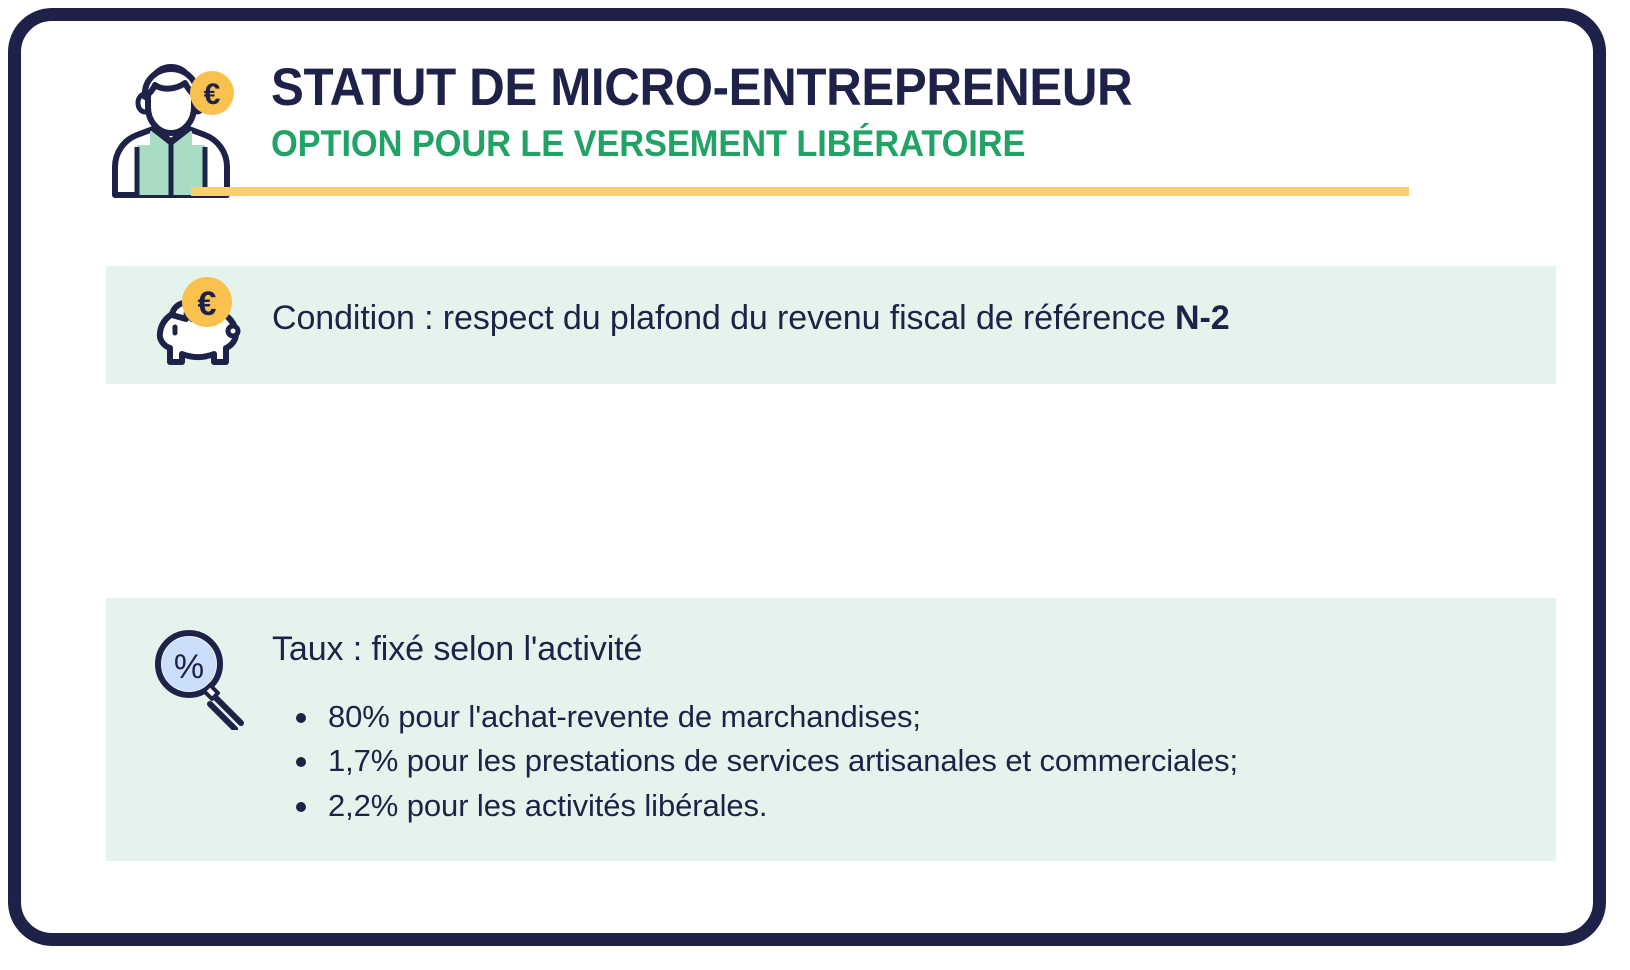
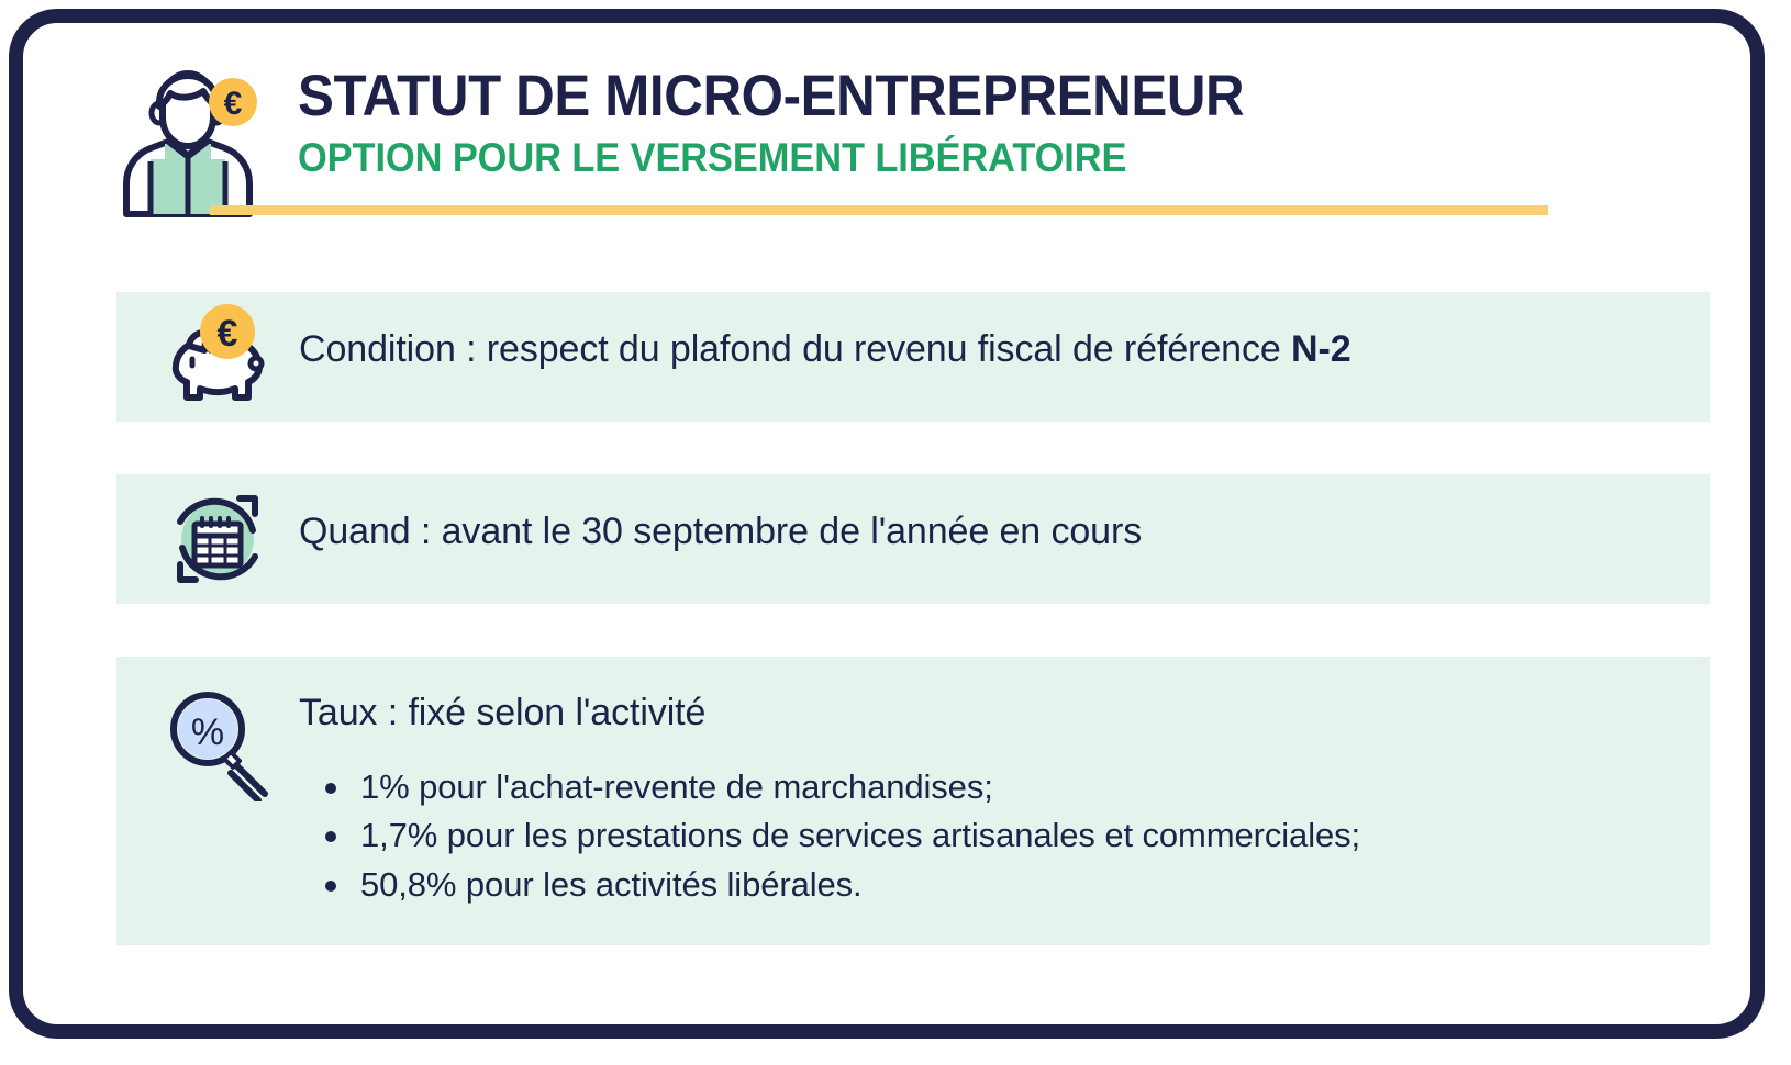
  €
  STATUT DE MICRO-ENTREPRENEUR
  OPTION POUR LE VERSEMENT LIBÉRATOIRE
  €
  Condition : respect du plafond du revenu fiscal de référence N-2
+ Quand : avant le 30 septembre de l'année en cours
  %
  Taux : fixé selon l'activité
- 80% pour l'achat-revente de marchandises;
+ 1% pour l'achat-revente de marchandises;
  1,7% pour les prestations de services artisanales et commerciales;
- 2,2% pour les activités libérales.
+ 50,8% pour les activités libérales.
